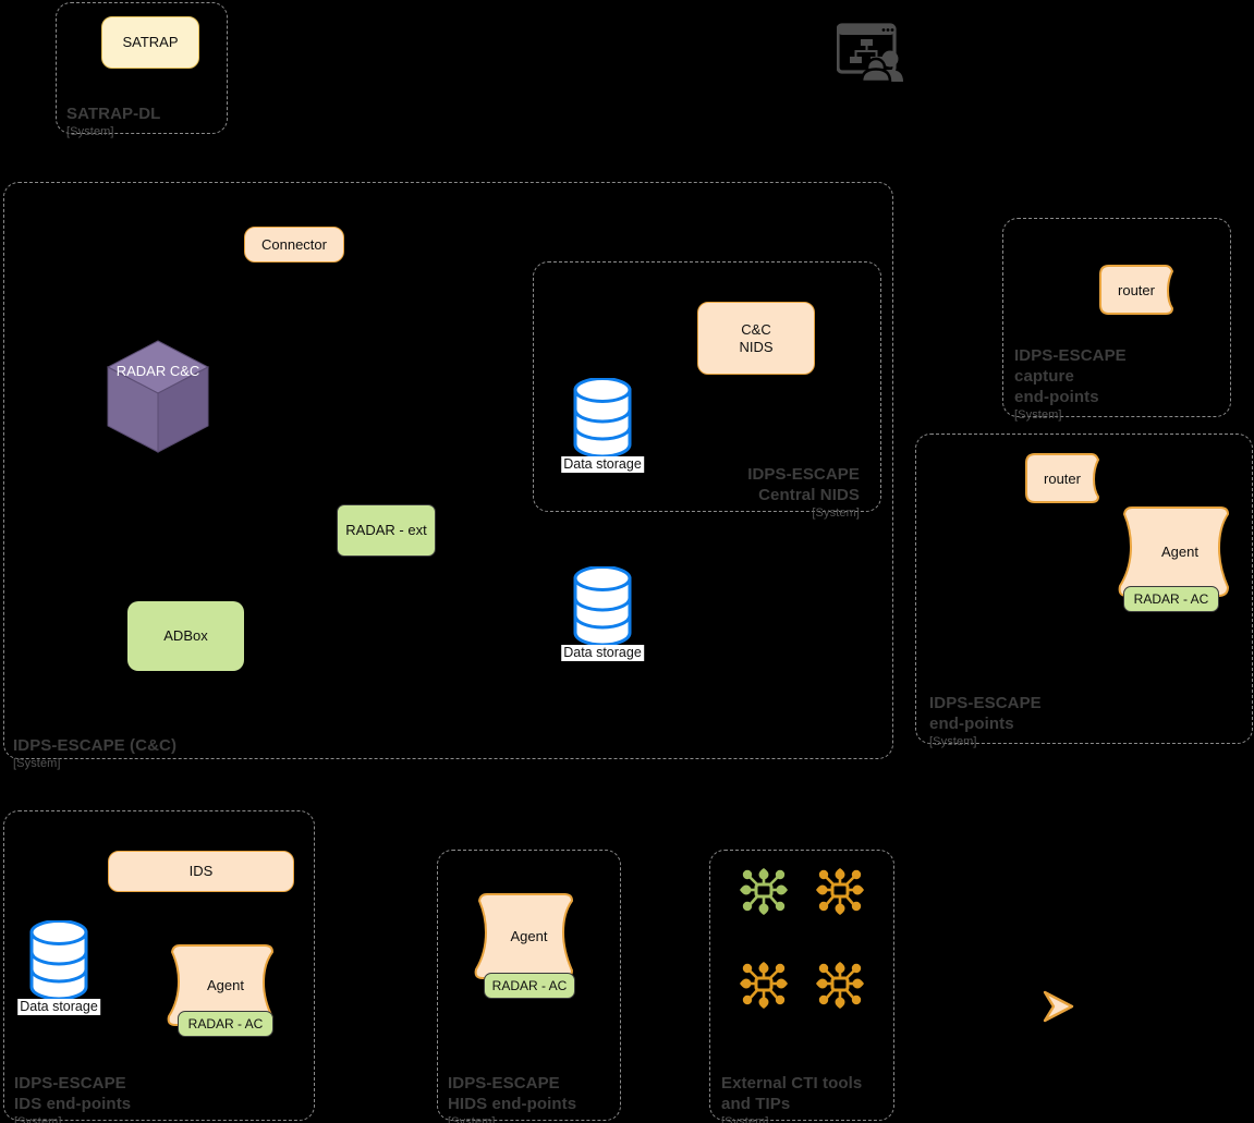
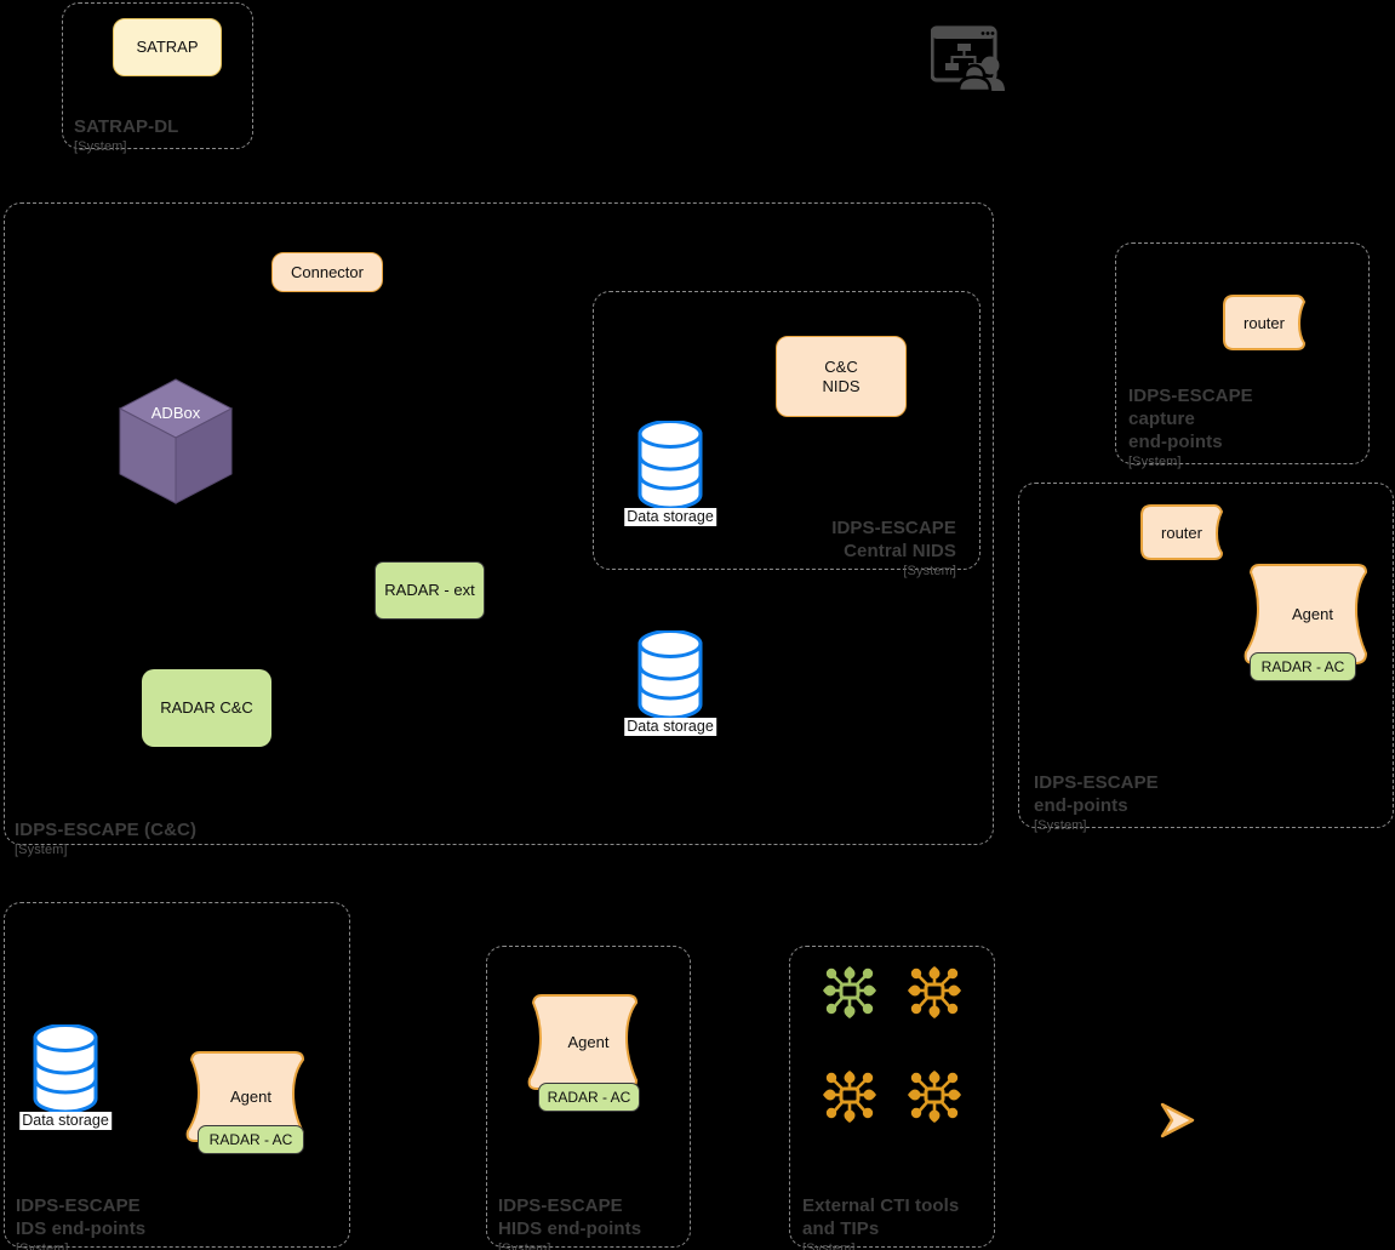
  SATRAP-DL
  [System]
  SATRAP
  IDPS-ESCAPE (C&C)
  [System]
  Connector
- RADAR C&C
+ ADBox
  RADAR - ext
- ADBox
+ RADAR C&C
  Data storage
  IDPS-ESCAPE
  Central NIDS
  [System]
  C&C
  NIDS
  Data storage
  IDPS-ESCAPE
  capture
  end-points
  [System]
  router
  IDPS-ESCAPE
  end-points
  [System]
  router
  Agent
  RADAR - AC
  IDPS-ESCAPE
  IDS end-points
  [System]
- IDS
  Data storage
  Agent
  RADAR - AC
  IDPS-ESCAPE
  HIDS end-points
  [System]
  Agent
  RADAR - AC
  External CTI tools
  and TIPs
  [System]
